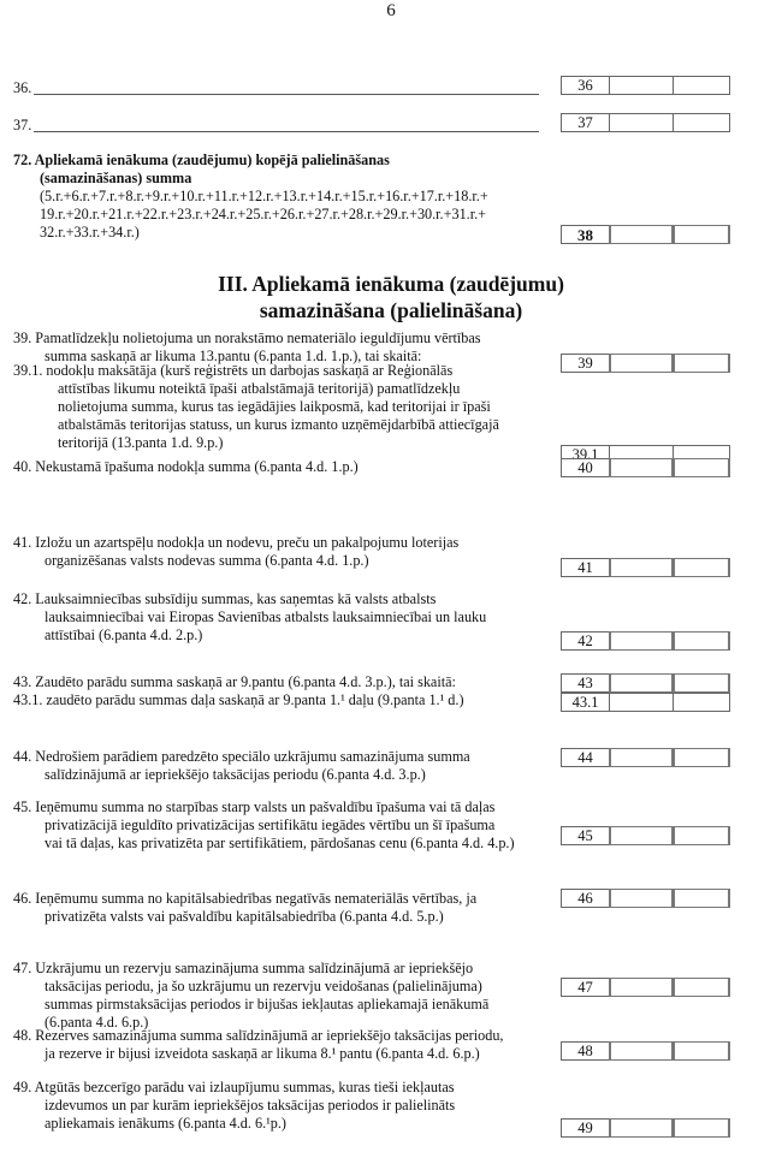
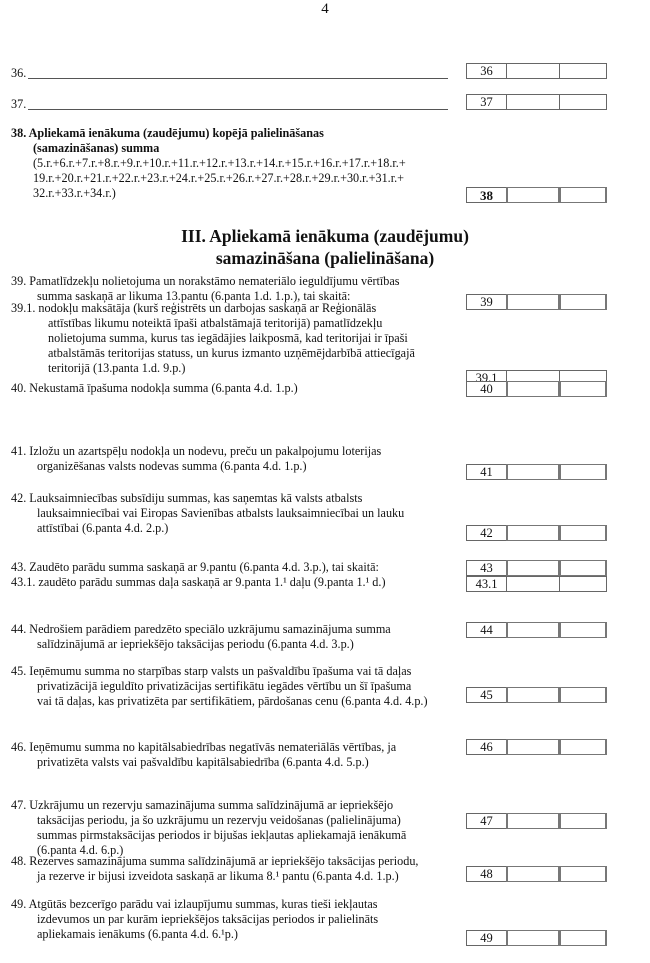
- 6
+ 4
  36.
  36
  37.
  37
- 72. Apliekamā ienākuma (zaudējumu) kopējā palielināšanas
+ 38. Apliekamā ienākuma (zaudējumu) kopējā palielināšanas
  (samazināšanas) summa
  (5.r.+6.r.+7.r.+8.r.+9.r.+10.r.+11.r.+12.r.+13.r.+14.r.+15.r.+16.r.+17.r.+18.r.+
  19.r.+20.r.+21.r.+22.r.+23.r.+24.r.+25.r.+26.r.+27.r.+28.r.+29.r.+30.r.+31.r.+
  32.r.+33.r.+34.r.)
  38
  III. Apliekamā ienākuma (zaudējumu)
  samazināšana (palielināšana)
  39. Pamatlīdzekļu nolietojuma un norakstāmo nemateriālo ieguldījumu vērtības
  summa saskaņā ar likuma 13.pantu (6.panta 1.d. 1.p.), tai skaitā:
  39
  39.1. nodokļu maksātāja (kurš reģistrēts un darbojas saskaņā ar Reģionālās
  attīstības likumu noteiktā īpaši atbalstāmajā teritorijā) pamatlīdzekļu
  nolietojuma summa, kurus tas iegādājies laikposmā, kad teritorijai ir īpaši
  atbalstāmās teritorijas statuss, un kurus izmanto uzņēmējdarbībā attiecīgajā
  teritorijā (13.panta 1.d. 9.p.)
  39.1
  40. Nekustamā īpašuma nodokļa summa (6.panta 4.d. 1.p.)
  40
  41. Izložu un azartspēļu nodokļa un nodevu, preču un pakalpojumu loterijas
  organizēšanas valsts nodevas summa (6.panta 4.d. 1.p.)
  41
  42. Lauksaimniecības subsīdiju summas, kas saņemtas kā valsts atbalsts
  lauksaimniecībai vai Eiropas Savienības atbalsts lauksaimniecībai un lauku
  attīstībai (6.panta 4.d. 2.p.)
  42
  43. Zaudēto parādu summa saskaņā ar 9.pantu (6.panta 4.d. 3.p.), tai skaitā:
  43
  43.1. zaudēto parādu summas daļa saskaņā ar 9.panta 1.¹ daļu (9.panta 1.¹ d.)
  43.1
  44. Nedrošiem parādiem paredzēto speciālo uzkrājumu samazinājuma summa
  salīdzinājumā ar iepriekšējo taksācijas periodu (6.panta 4.d. 3.p.)
  44
  45. Ieņēmumu summa no starpības starp valsts un pašvaldību īpašuma vai tā daļas
  privatizācijā ieguldīto privatizācijas sertifikātu iegādes vērtību un šī īpašuma
  vai tā daļas, kas privatizēta par sertifikātiem, pārdošanas cenu (6.panta 4.d. 4.p.)
  45
  46. Ieņēmumu summa no kapitālsabiedrības negatīvās nemateriālās vērtības, ja
  privatizēta valsts vai pašvaldību kapitālsabiedrība (6.panta 4.d. 5.p.)
  46
  47. Uzkrājumu un rezervju samazinājuma summa salīdzinājumā ar iepriekšējo
  taksācijas periodu, ja šo uzkrājumu un rezervju veidošanas (palielinājuma)
  summas pirmstaksācijas periodos ir bijušas iekļautas apliekamajā ienākumā
  (6.panta 4.d. 6.p.)
  47
  48. Rezerves samazinājuma summa salīdzinājumā ar iepriekšējo taksācijas periodu,
- ja rezerve ir bijusi izveidota saskaņā ar likuma 8.¹ pantu (6.panta 4.d. 6.p.)
+ ja rezerve ir bijusi izveidota saskaņā ar likuma 8.¹ pantu (6.panta 4.d. 1.p.)
  48
  49. Atgūtās bezcerīgo parādu vai izlaupījumu summas, kuras tieši iekļautas
  izdevumos un par kurām iepriekšējos taksācijas periodos ir palielināts
  apliekamais ienākums (6.panta 4.d. 6.¹p.)
  49
